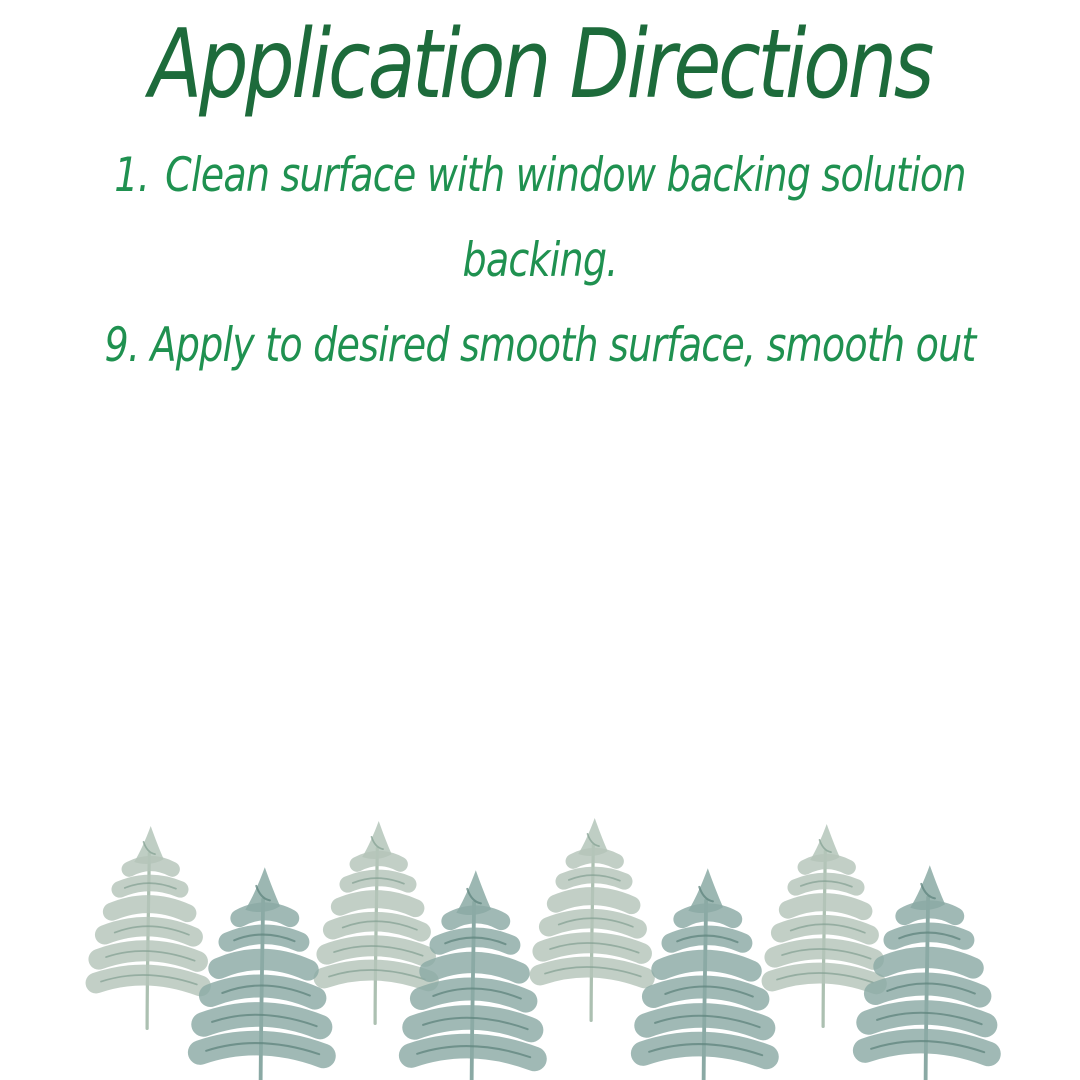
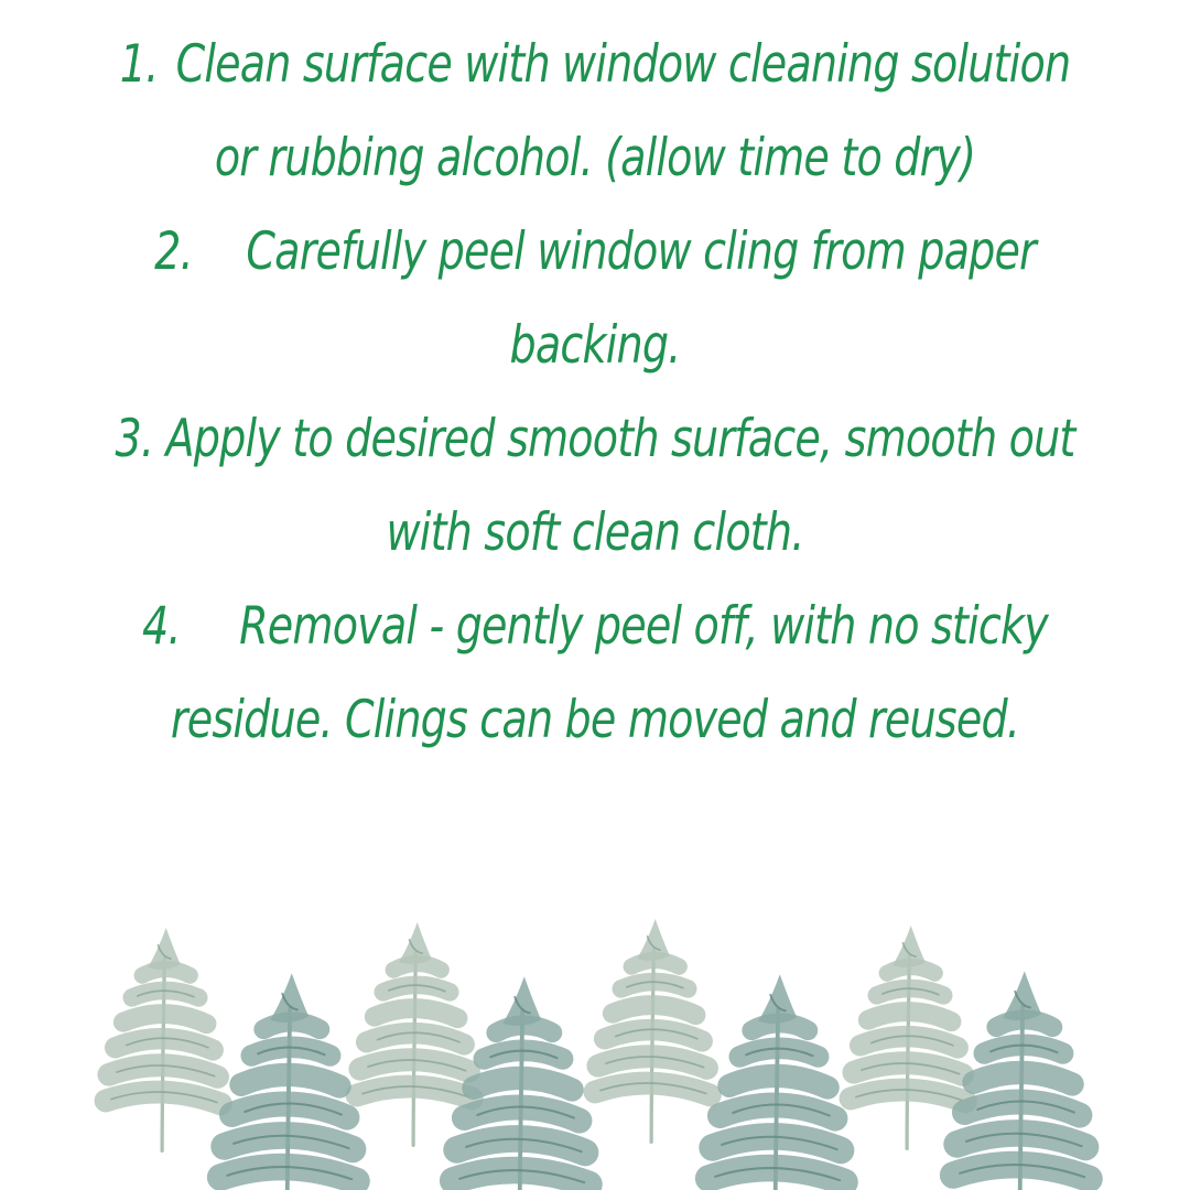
- Application Directions
- 1. Clean surface with window backing solution
+ 1. Clean surface with window cleaning solution
+ or rubbing alcohol. (allow time to dry)
+ 2. Carefully peel window cling from paper
  backing.
- 9. Apply to desired smooth surface, smooth out
+ 3. Apply to desired smooth surface, smooth out
+ with soft clean cloth.
+ 4. Removal - gently peel off, with no sticky
+ residue. Clings can be moved and reused.
